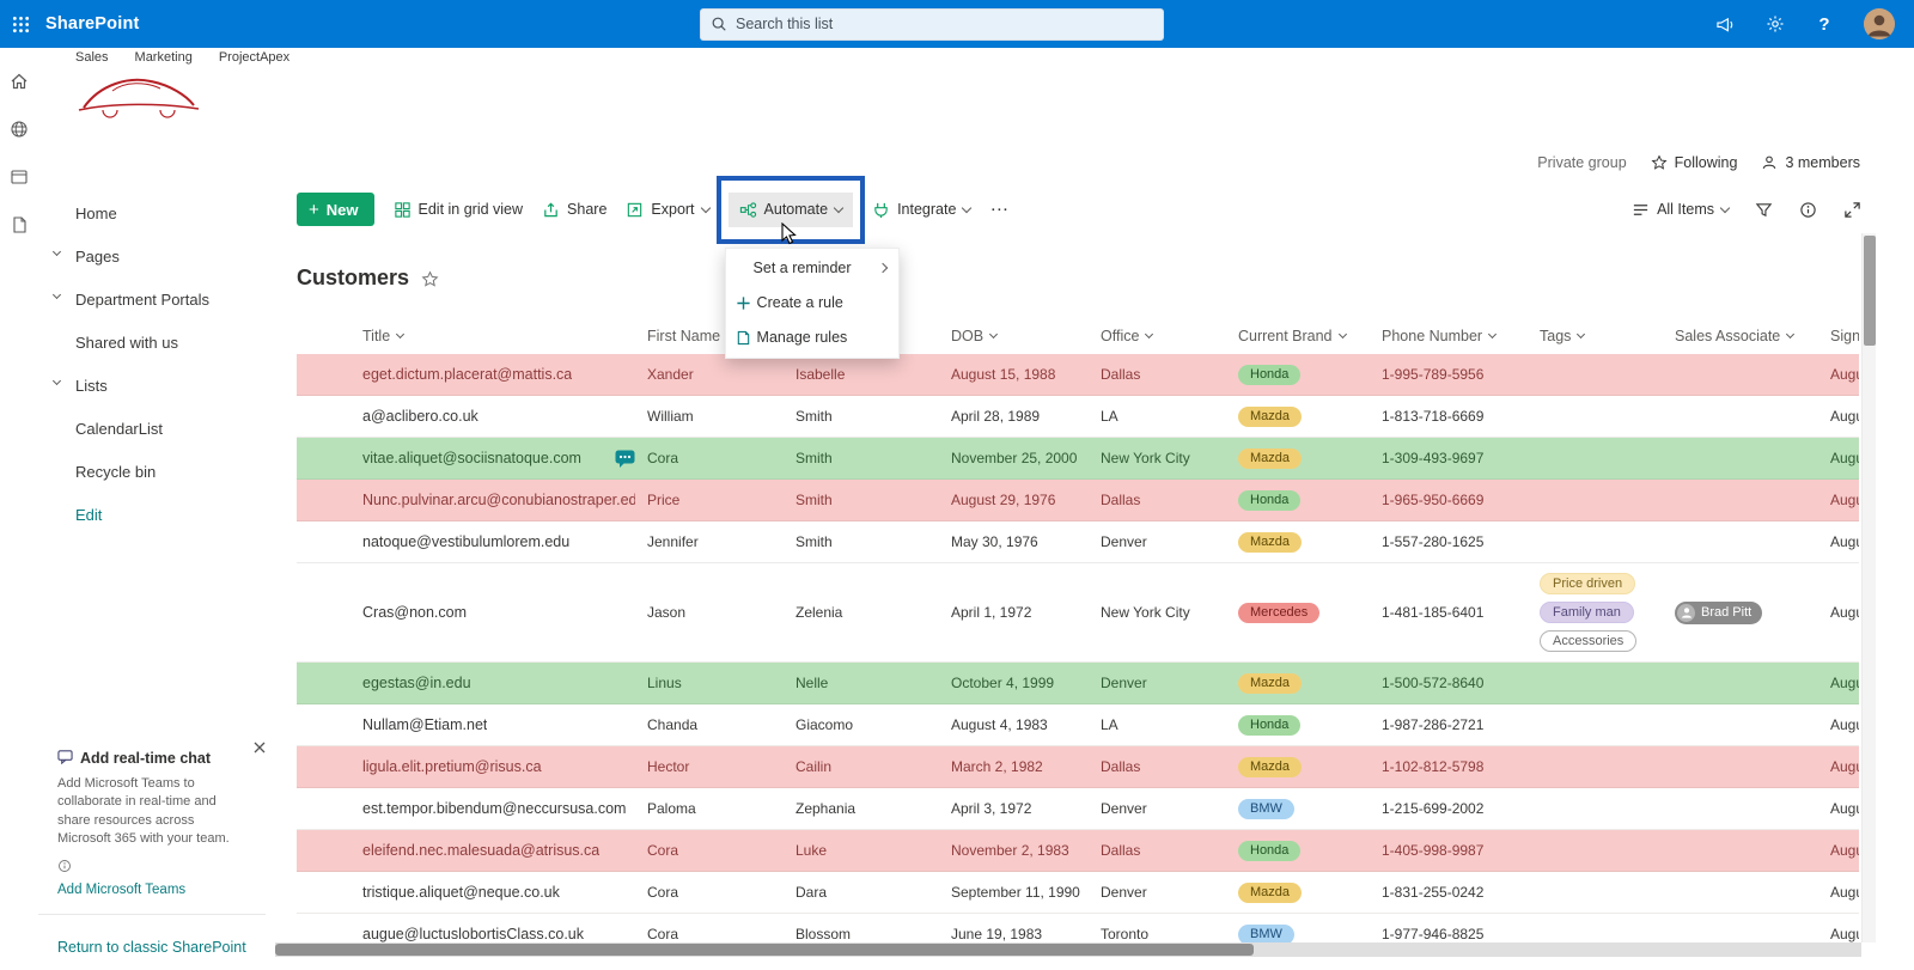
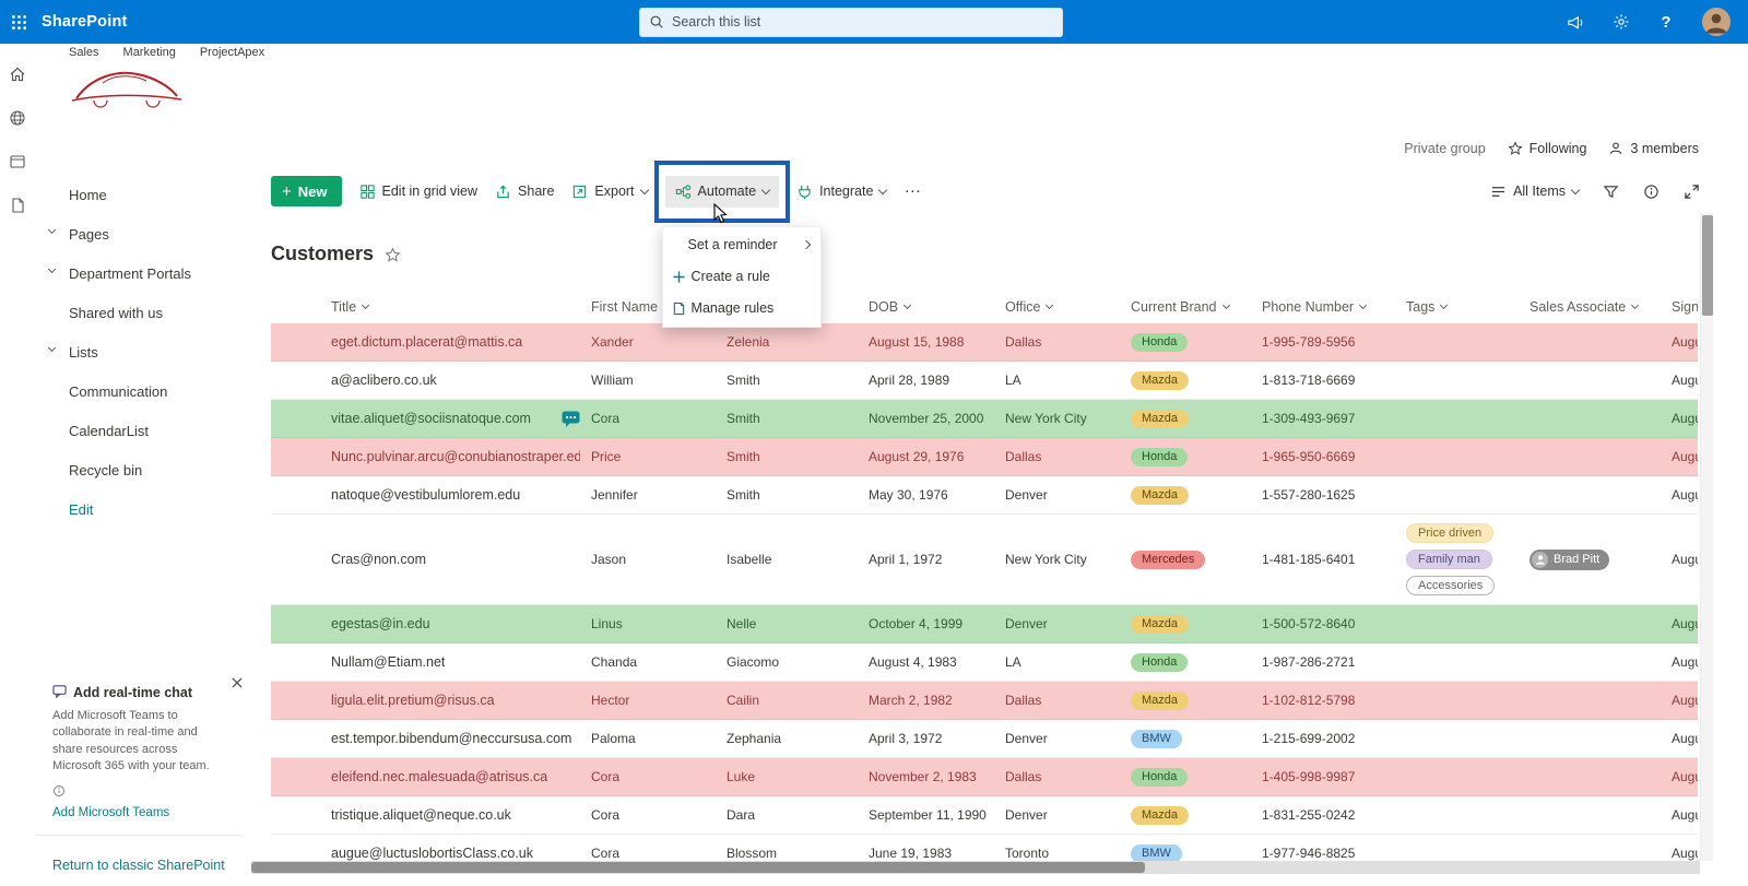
  SharePoint
  Search this list
  ?
  Home
  Pages
  Department Portals
  Shared with us
  Lists
+ Communication
  CalendarList
  Recycle bin
  Edit
  Add real-time chat
  Add Microsoft Teams to collaborate in real-time and share resources across Microsoft 365 with your team.
  Add Microsoft Teams
  Return to classic SharePoint
  Sales
  Marketing
  ProjectApex
  Private group
  Following
  3 members
  +
  New
  Edit in grid view
  Share
  Export
  Automate
  Set a reminder
  Create a rule
  Manage rules
  Integrate
  …
  All Items
  Customers
  Title
  First Name
  DOB
  Office
  Current Brand
  Phone Number
  Tags
  Sales Associate
  Sign
  eget.dictum.placerat@mattis.ca
  Xander
- Isabelle
+ Zelenia
  August 15, 1988
  Dallas
  Honda
  1-995-789-5956
  a@aclibero.co.uk
  William
  Smith
  April 28, 1989
  LA
  Mazda
  1-813-718-6669
  vitae.aliquet@sociisnatoque.com
  Cora
  Smith
  November 25, 2000
  New York City
  Mazda
  1-309-493-9697
  Nunc.pulvinar.arcu@conubianostraper.ed
  Price
  Smith
  August 29, 1976
  Dallas
  Honda
  1-965-950-6669
  natoque@vestibulumlorem.edu
  Jennifer
  Smith
  May 30, 1976
  Denver
  Mazda
  1-557-280-1625
  Cras@non.com
  Jason
- Zelenia
+ Isabelle
  April 1, 1972
  New York City
  Mercedes
  1-481-185-6401
  Price driven
  Family man
  Accessories
  Brad Pitt
  egestas@in.edu
  Linus
  Nelle
  October 4, 1999
  Denver
  Mazda
  1-500-572-8640
  Nullam@Etiam.net
  Chanda
  Giacomo
  August 4, 1983
  LA
  Honda
  1-987-286-2721
  ligula.elit.pretium@risus.ca
  Hector
  Cailin
  March 2, 1982
  Dallas
  Mazda
  1-102-812-5798
  est.tempor.bibendum@neccursusa.com
  Paloma
  Zephania
  April 3, 1972
  Denver
  BMW
  1-215-699-2002
  eleifend.nec.malesuada@atrisus.ca
  Cora
  Luke
  November 2, 1983
  Dallas
  Honda
  1-405-998-9987
  tristique.aliquet@neque.co.uk
  Cora
  Dara
  September 11, 1990
  Denver
  Mazda
  1-831-255-0242
  augue@luctuslobortisClass.co.uk
  Cora
  Blossom
  June 19, 1983
  Toronto
  BMW
  1-977-946-8825
